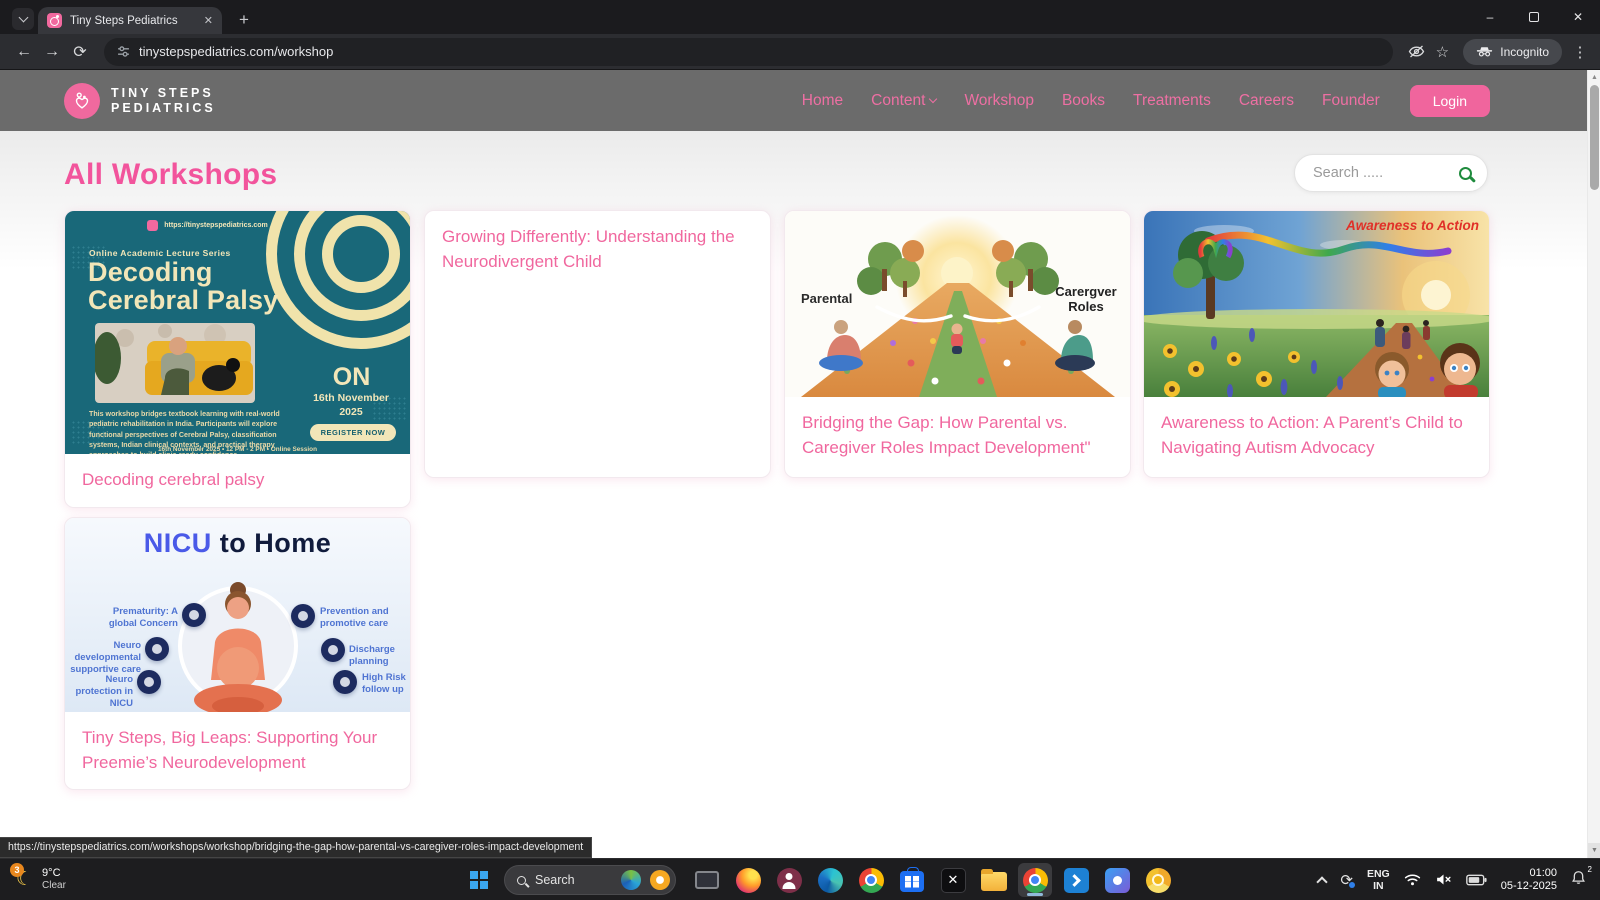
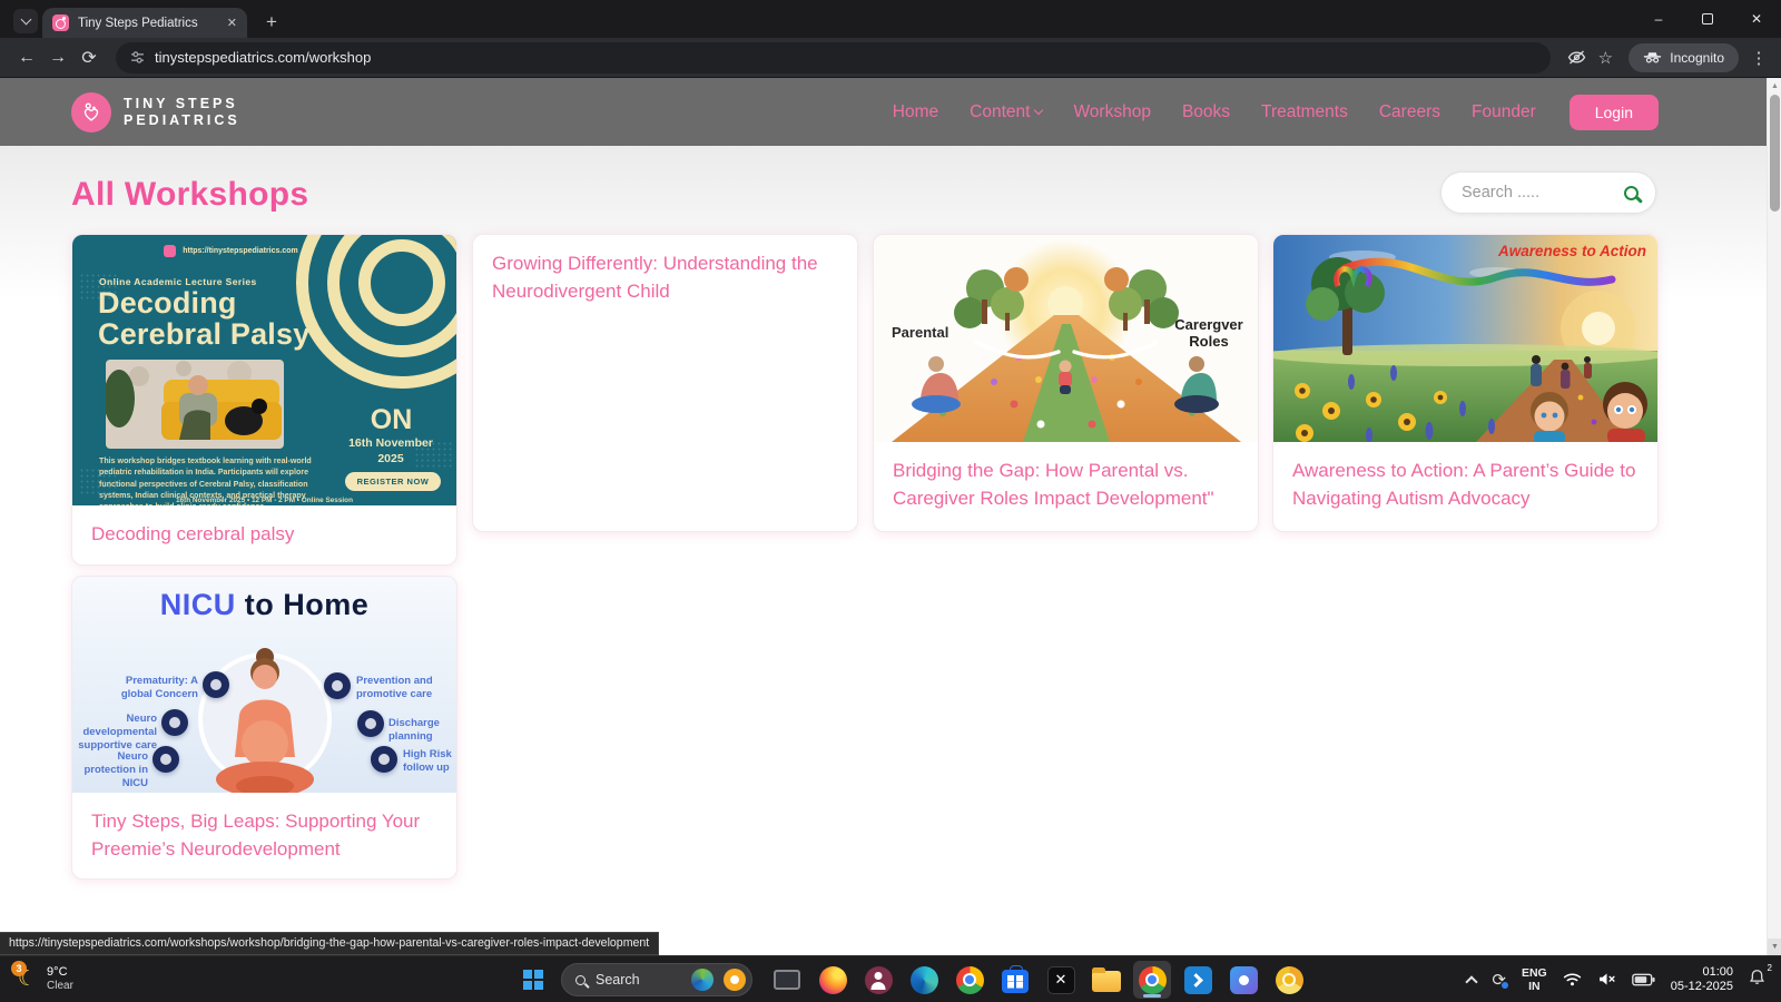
  Tiny Steps Pediatrics
  ✕
  +
  –
  ✕
  ←
  →
  ⟳
  tinystepspediatrics.com/workshop
  ☆
  Incognito
  ⋮
  TINY STEPS
  PEDIATRICS
  Home
  Content
  Workshop
  Books
  Treatments
  Careers
  Founder
  Login
  All Workshops
  Search .....
  Online Academic Lecture Series
  Decoding
  Cerebral Palsy
  This workshop bridges textbook learning with real-world pediatric rehabilitation in India. Participants will explore functional perspectives of Cerebral Palsy, classification systems, Indian clinical contexts, and practical therapy
  ON
  16th November
  2025
  REGISTER NOW
  Decoding cerebral palsy
  Growing Differently: Understanding the Neurodivergent Child
  Parental
  Carergver
  Roles
  Bridging the Gap: How Parental vs. Caregiver Roles Impact Development"
  Awareness to Action
- Awareness to Action: A Parent’s Child to Navigating Autism Advocacy
+ Awareness to Action: A Parent’s Guide to Navigating Autism Advocacy
  NICU to Home
  Prematurity: A global Concern
  Neuro developmental supportive care
  Neuro protection in NICU
  Prevention and promotive care
  Discharge planning
  High Risk follow up
  Tiny Steps, Big Leaps: Supporting Your Preemie’s Neurodevelopment
  https://tinystepspediatrics.com/workshops/workshop/bridging-the-gap-how-parental-vs-caregiver-roles-impact-development
  ☾
  3
  9°C
  Clear
  Search
  ✕
  ⟳
  ENG
  IN
  01:00
  05-12-2025
  2
